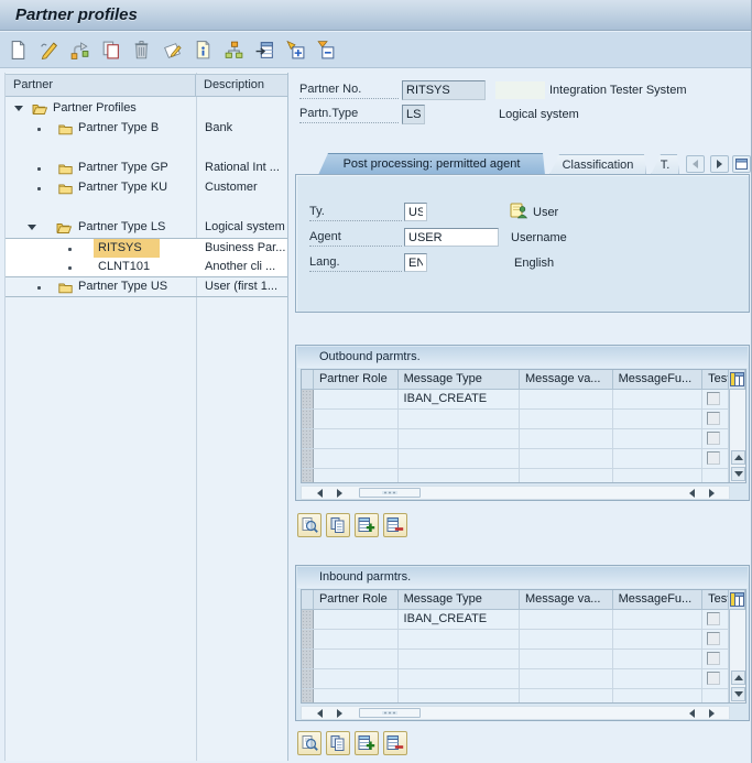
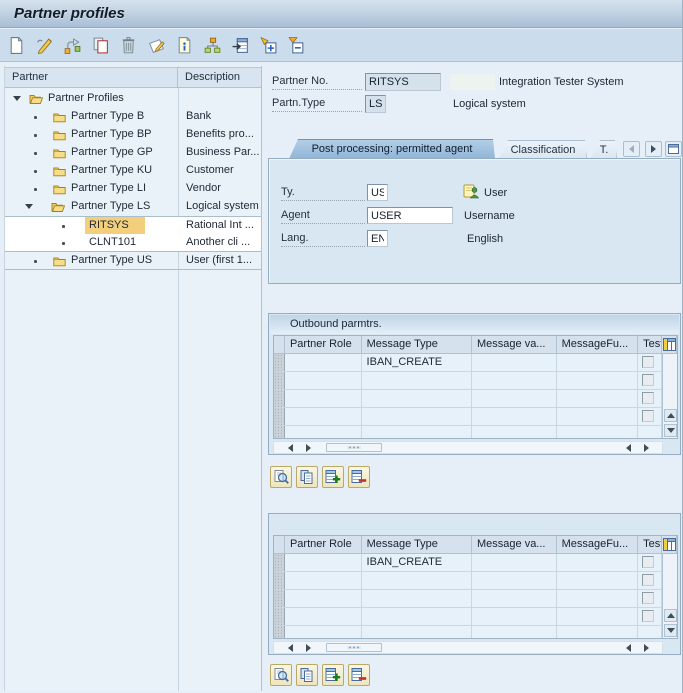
  Partner profiles
  Partner
  Description
  Partner Profiles
  Partner Type B
  Bank
+ Partner Type BP
+ Benefits pro...
  Partner Type GP
- Rational Int ...
+ Business Par...
  Partner Type KU
  Customer
+ Partner Type LI
+ Vendor
  Partner Type LS
  Logical system
  RITSYS
- Business Par...
+ Rational Int ...
  CLNT101
  Another cli ...
  Partner Type US
  User (first 1...
  Partner No.
  RITSYS
  Integration Tester System
  Partn.Type
  LS
  Logical system
  Post processing: permitted agent
  Classification
  T.
  Ty.
  US
  User
  Agent
  USER
  Username
  Lang.
  EN
  English
  Outbound parmtrs.
  Partner Role
  Message Type
  Message va...
  MessageFu...
  Tes
  IBAN_CREATE
- Inbound parmtrs.
  Partner Role
  Message Type
  Message va...
  MessageFu...
  Tes
  IBAN_CREATE
